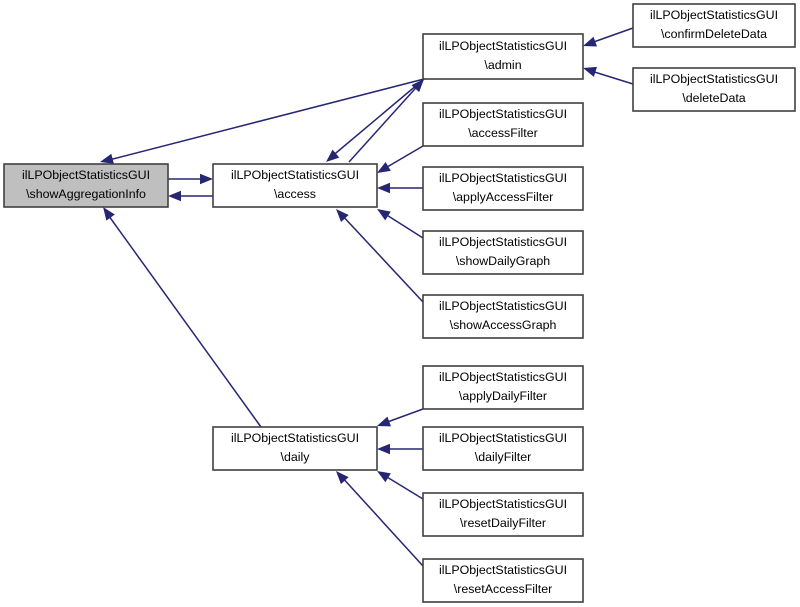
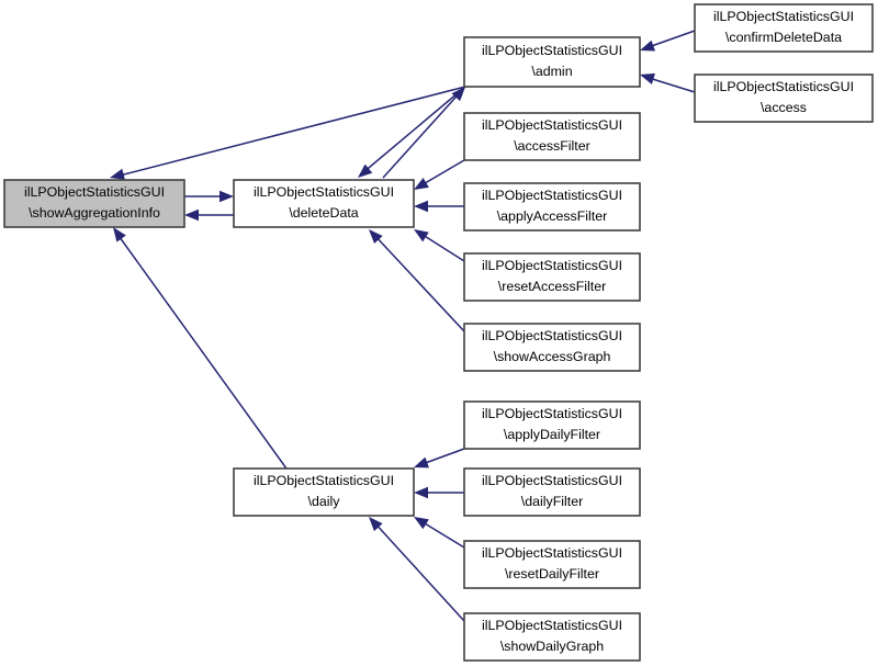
  ilLPObjectStatisticsGUI
  \showAggregationInfo
  ilLPObjectStatisticsGUI
- \access
+ \deleteData
  ilLPObjectStatisticsGUI
  \daily
  ilLPObjectStatisticsGUI
  \admin
  ilLPObjectStatisticsGUI
  \accessFilter
  ilLPObjectStatisticsGUI
  \applyAccessFilter
  ilLPObjectStatisticsGUI
- \showDailyGraph
+ \resetAccessFilter
  ilLPObjectStatisticsGUI
  \showAccessGraph
  ilLPObjectStatisticsGUI
  \applyDailyFilter
  ilLPObjectStatisticsGUI
  \dailyFilter
  ilLPObjectStatisticsGUI
  \resetDailyFilter
  ilLPObjectStatisticsGUI
- \resetAccessFilter
+ \showDailyGraph
  ilLPObjectStatisticsGUI
  \confirmDeleteData
  ilLPObjectStatisticsGUI
- \deleteData
+ \access
